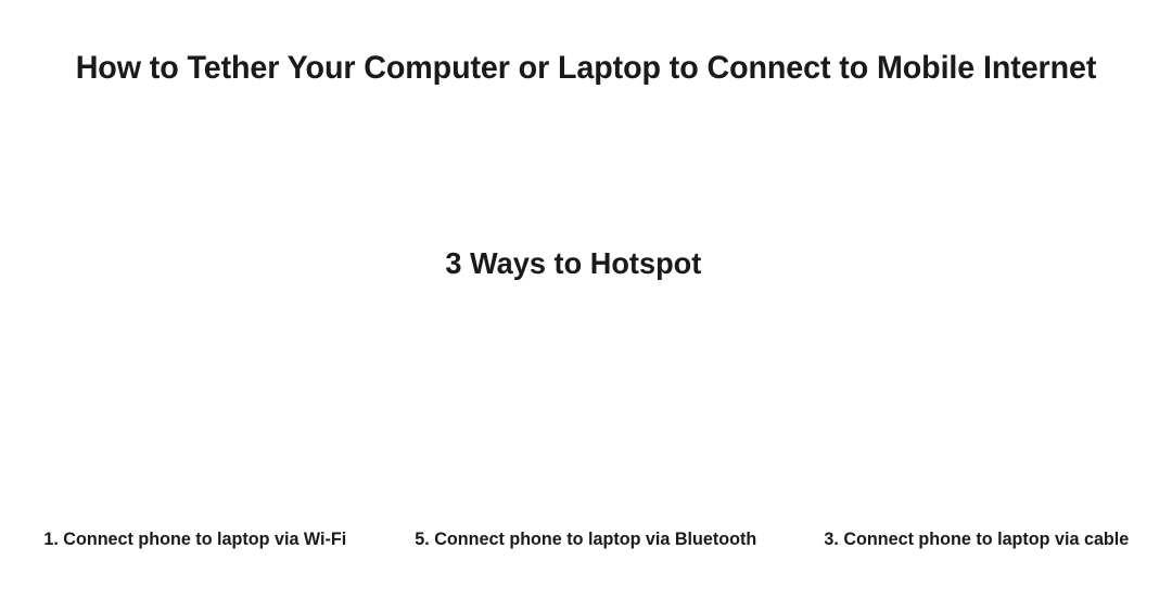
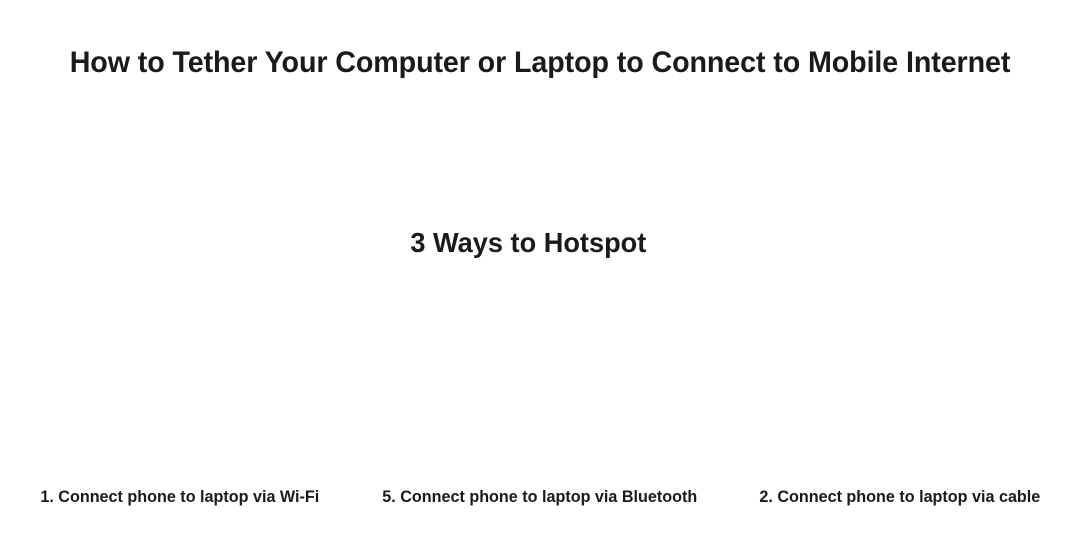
  How to Tether Your Computer or Laptop to Connect to Mobile Internet
  3 Ways to Hotspot
  1. Connect phone to laptop via Wi-Fi
  5. Connect phone to laptop via Bluetooth
- 3. Connect phone to laptop via cable
+ 2. Connect phone to laptop via cable
